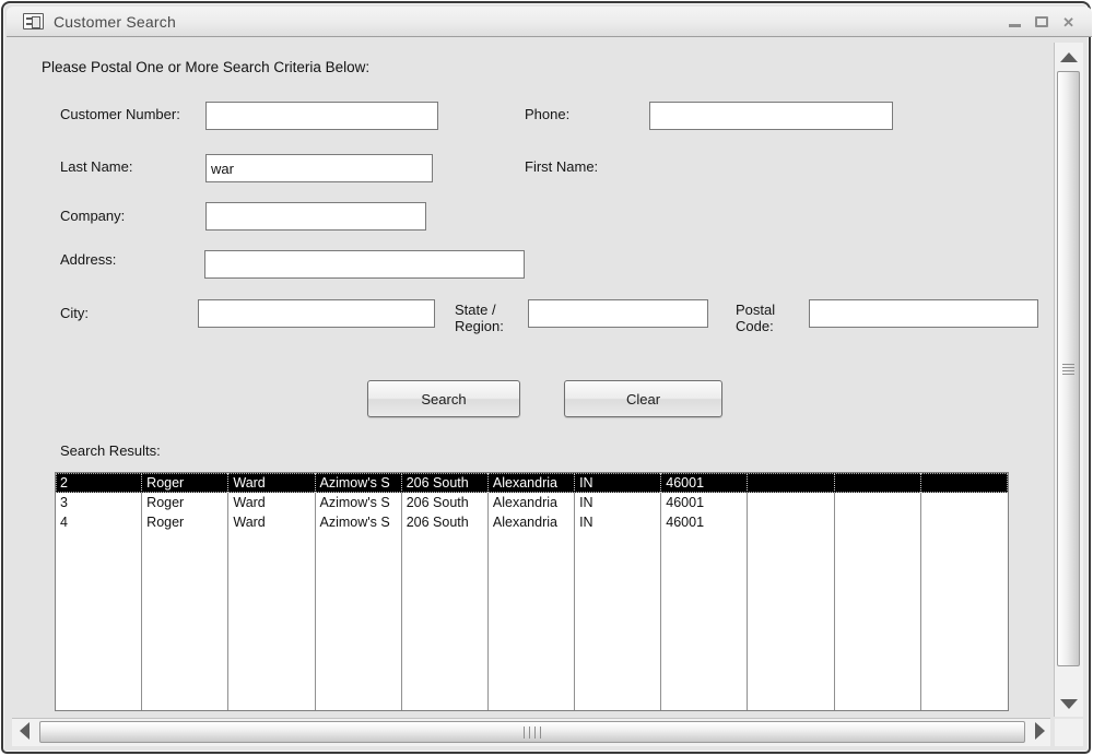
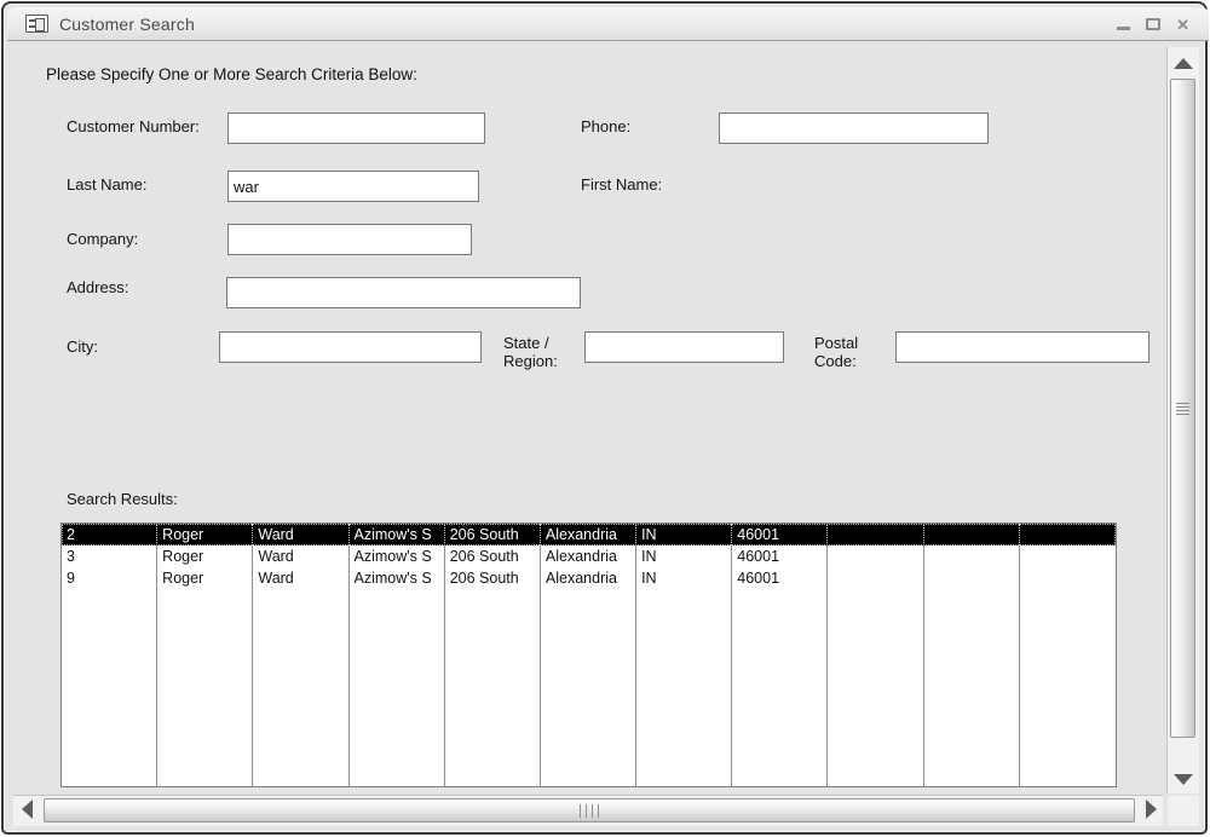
  Customer Search
  ✕
- Please Postal One or More Search Criteria Below:
+ Please Specify One or More Search Criteria Below:
  Customer Number:
  Phone:
  Last Name:
  war
  First Name:
  Company:
  Address:
  City:
  State /
  Region:
  Postal
  Code:
- Search
- Clear
  Search Results:
  2
  Roger
  Ward
  Azimow's S
  206 South
  Alexandria
  IN
  46001
  3
  Roger
  Ward
  Azimow's S
  206 South
  Alexandria
  IN
  46001
- 4
+ 9
  Roger
  Ward
  Azimow's S
  206 South
  Alexandria
  IN
  46001
